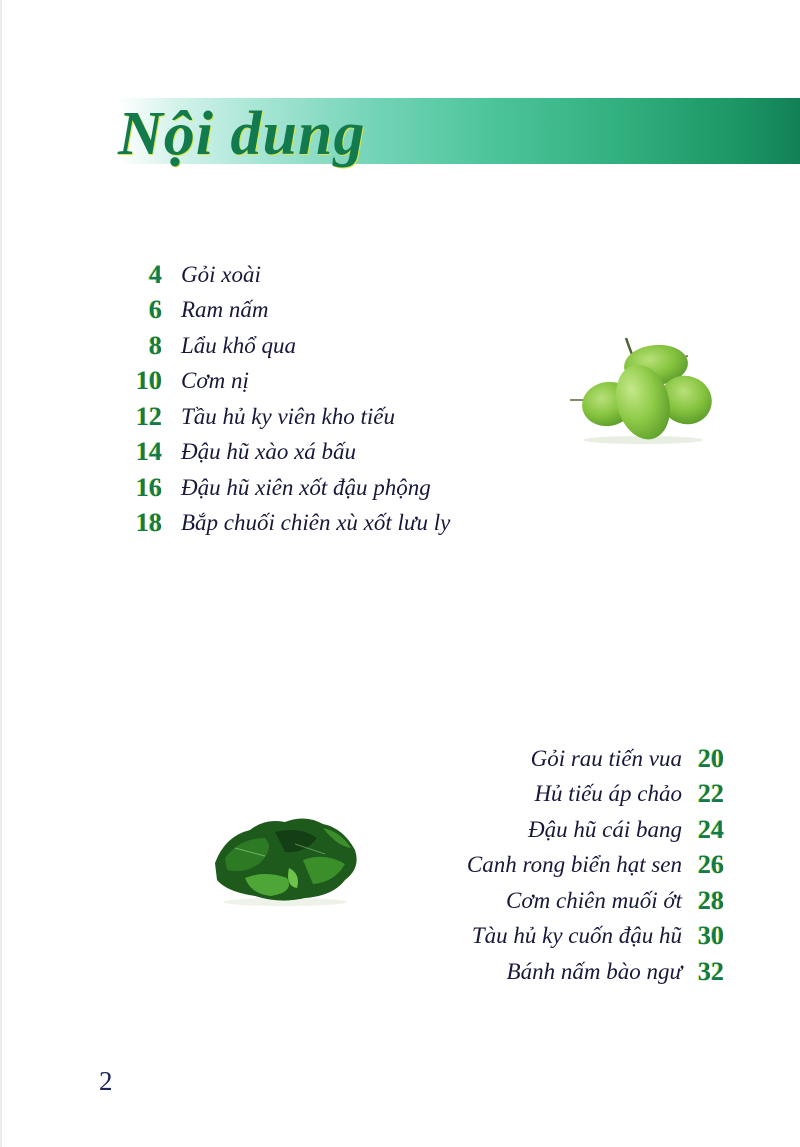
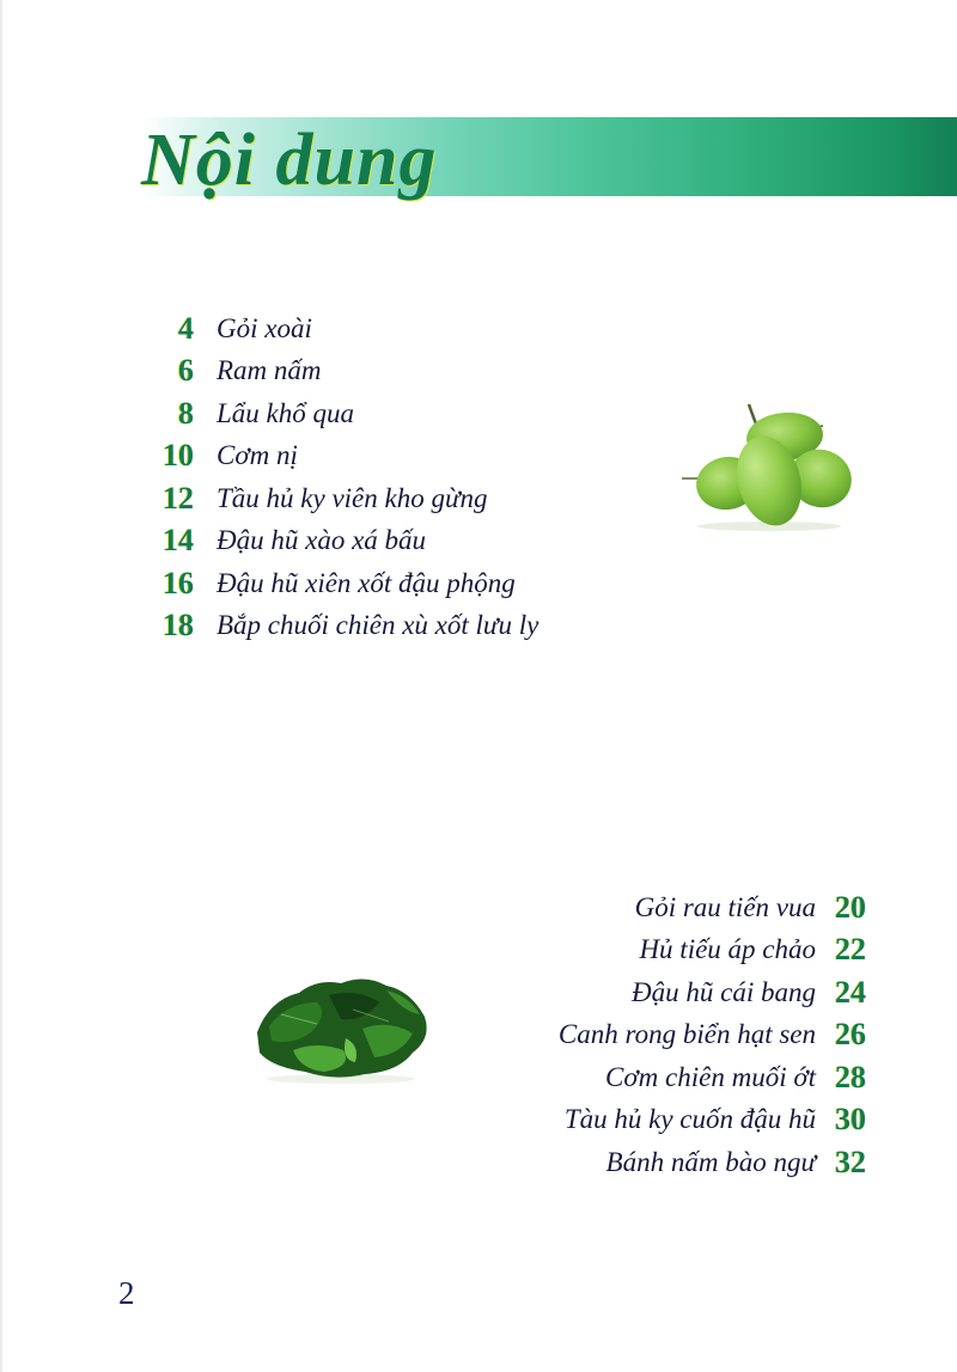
  Nội dung
  4
  Gỏi xoài
  6
  Ram nấm
  8
  Lẩu khổ qua
  10
  Cơm nị
  12
- Tầu hủ ky viên kho tiếu
+ Tầu hủ ky viên kho gừng
  14
  Đậu hũ xào xá bấu
  16
  Đậu hũ xiên xốt đậu phộng
  18
  Bắp chuối chiên xù xốt lưu ly
  Gỏi rau tiến vua
  20
  Hủ tiếu áp chảo
  22
  Đậu hũ cái bang
  24
  Canh rong biển hạt sen
  26
  Cơm chiên muối ớt
  28
  Tàu hủ ky cuốn đậu hũ
  30
  Bánh nấm bào ngư
  32
  2
